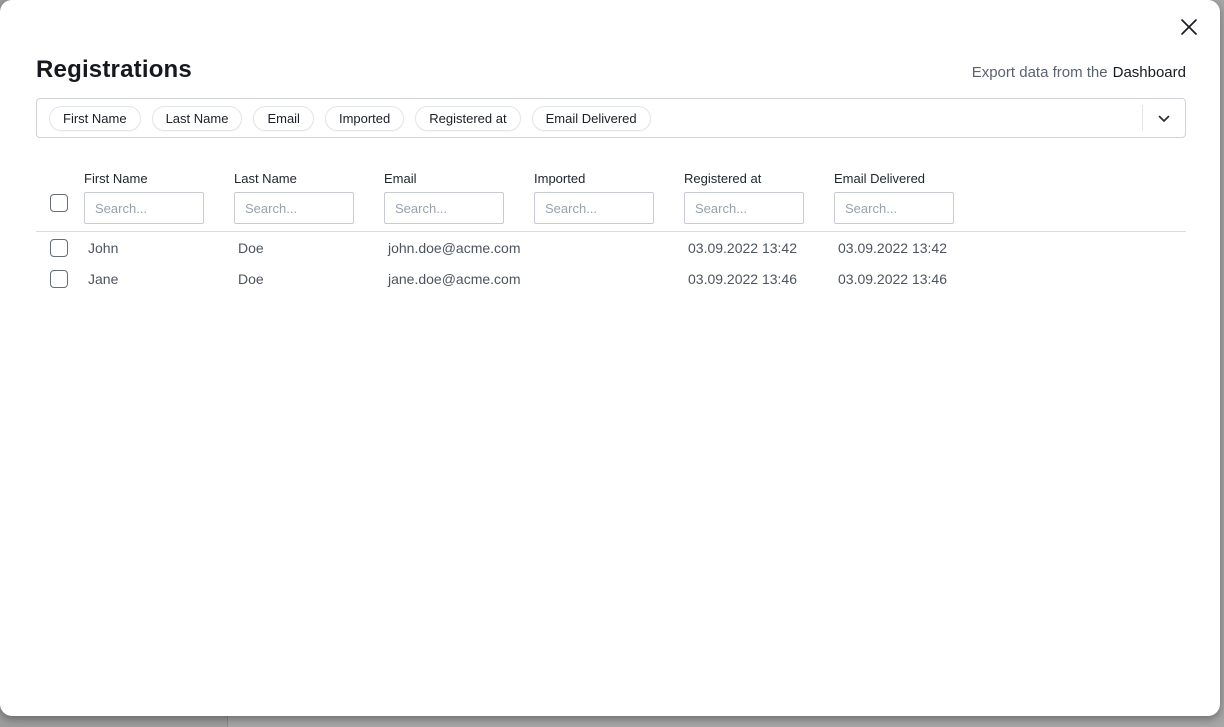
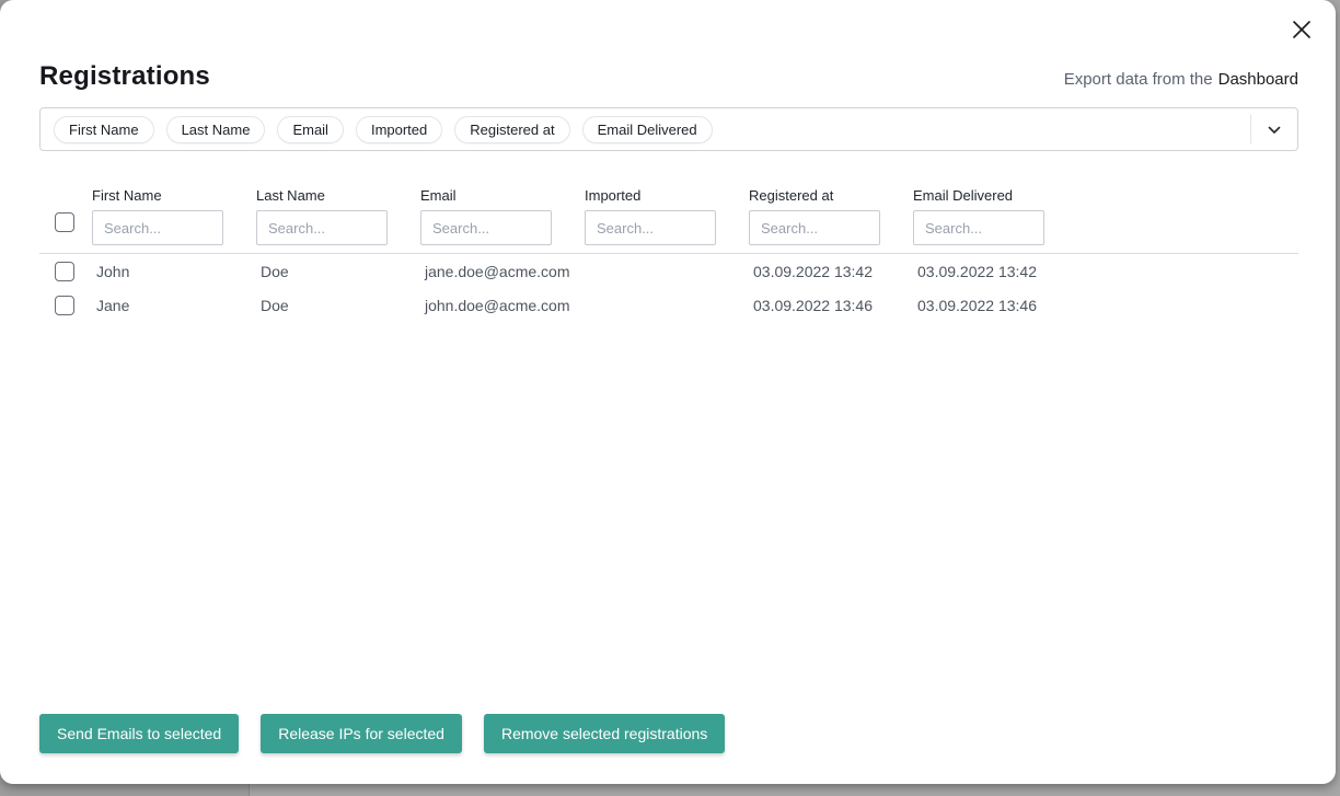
  Registrations
  Export data from the
  Dashboard
  First Name
  Last Name
  Email
  Imported
  Registered at
  Email Delivered
  First Name
  Search...
  Last Name
  Search...
  Email
  Search...
  Imported
  Search...
  Registered at
  Search...
  Email Delivered
  Search...
  John
  Doe
- john.doe@acme.com
+ jane.doe@acme.com
  03.09.2022 13:42
  03.09.2022 13:42
  Jane
  Doe
- jane.doe@acme.com
+ john.doe@acme.com
  03.09.2022 13:46
  03.09.2022 13:46
+ Send Emails to selected
+ Release IPs for selected
+ Remove selected registrations
